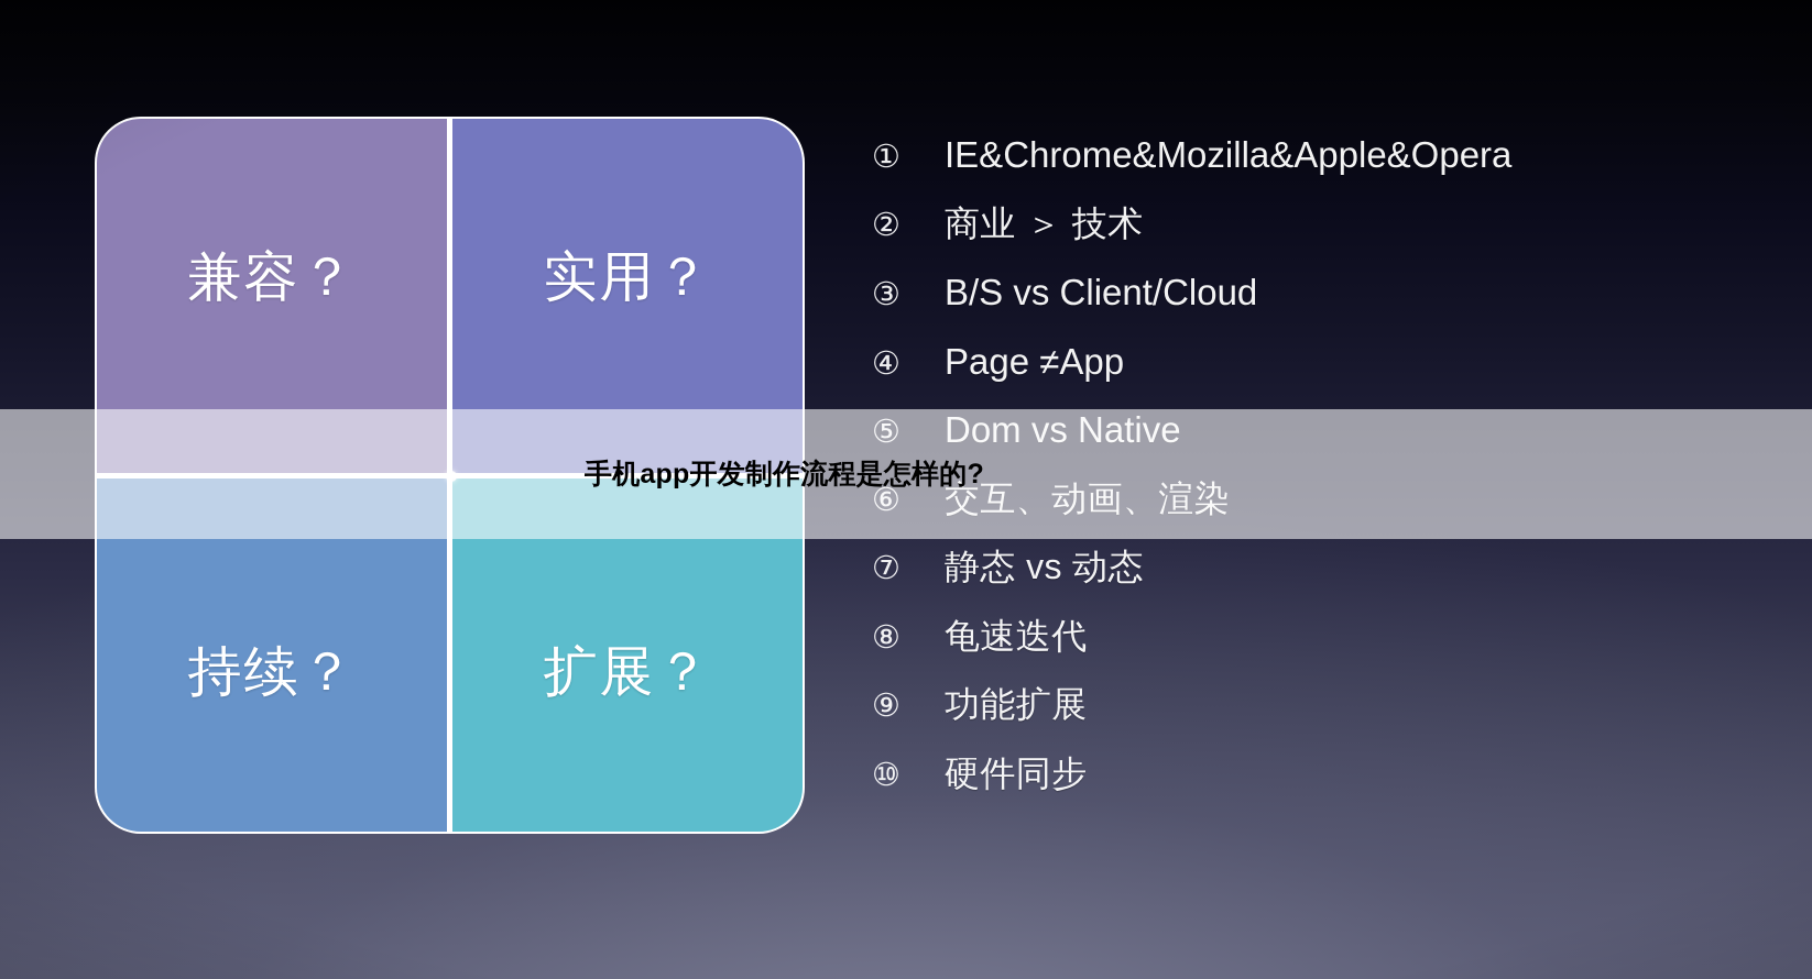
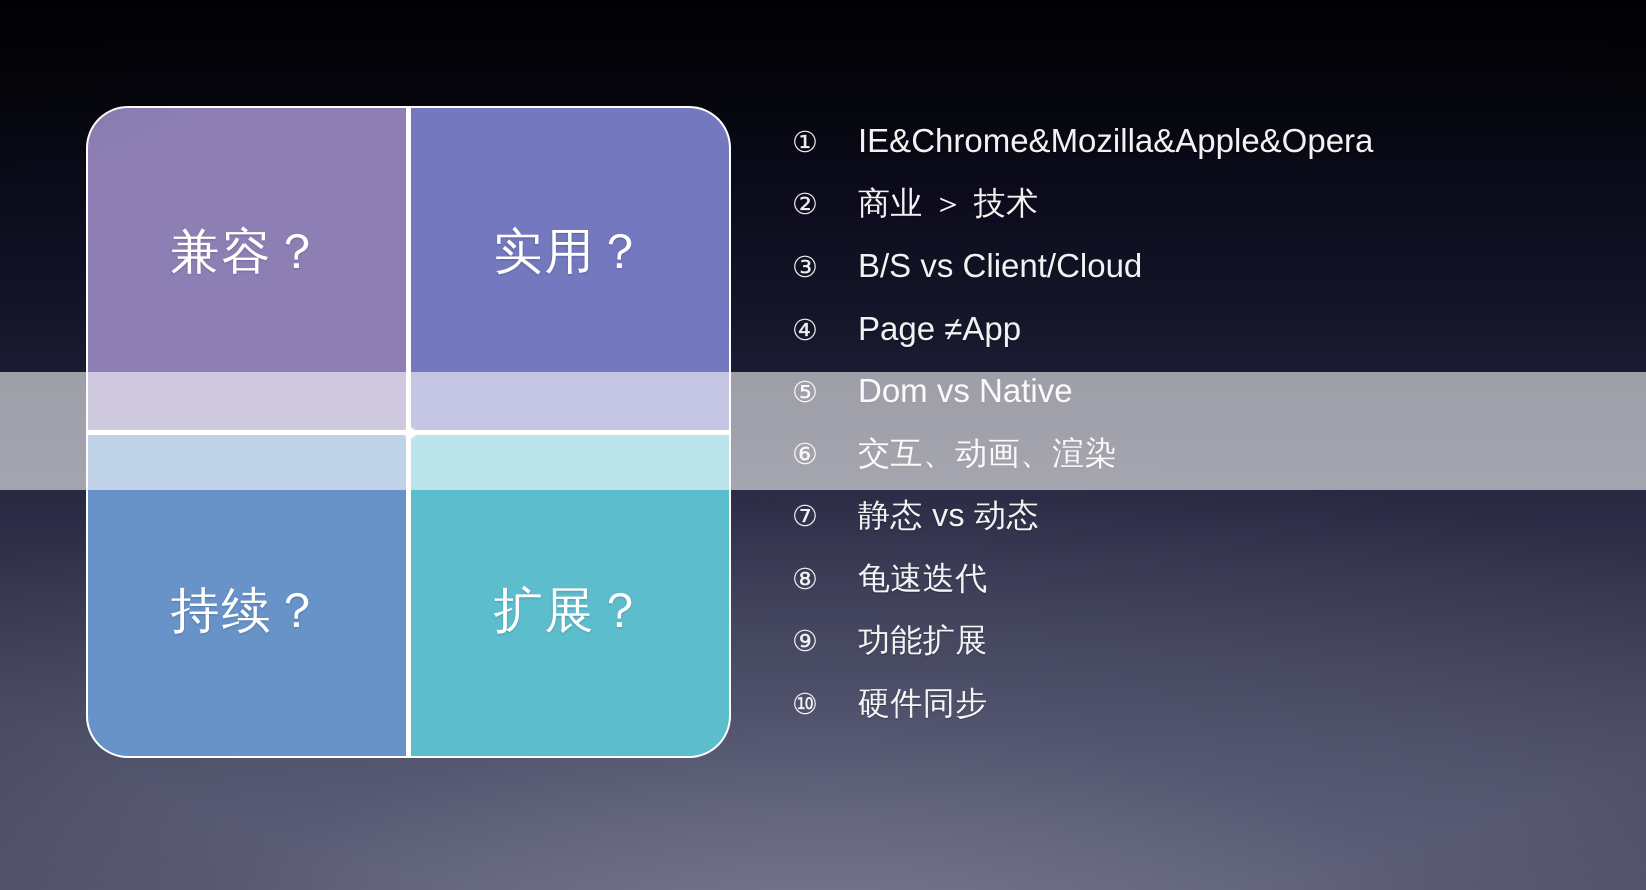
- 手机app开发制作流程是怎样的?
